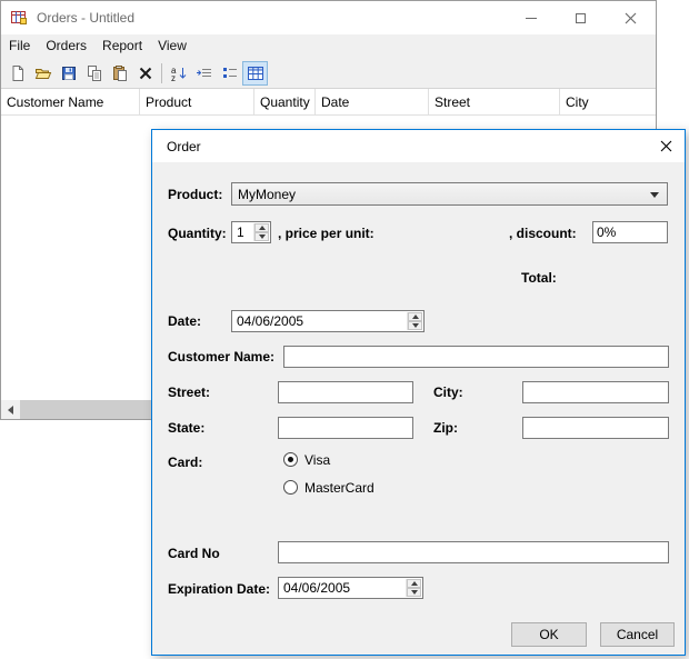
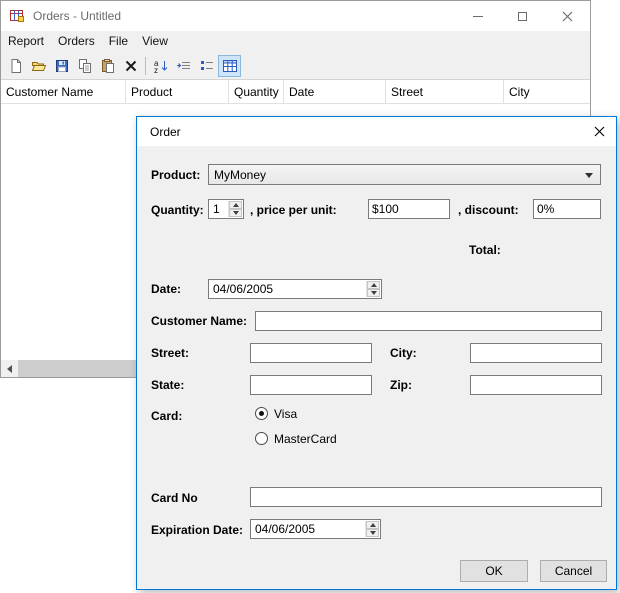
  Orders - Untitled
- File
+ Report
  Orders
- Report
+ File
  View
  a
  z
  Customer Name
  Product
  Quantity
  Date
  Street
  City
  Order
  Product:
  MyMoney
  Quantity:
  1
  , price per unit:
+ $100
  , discount:
  0%
  Total:
  Date:
  04/06/2005
  Customer Name:
  Street:
  City:
  State:
  Zip:
  Card:
  Visa
  MasterCard
  Card No
  Expiration Date:
  04/06/2005
  OK
  Cancel
